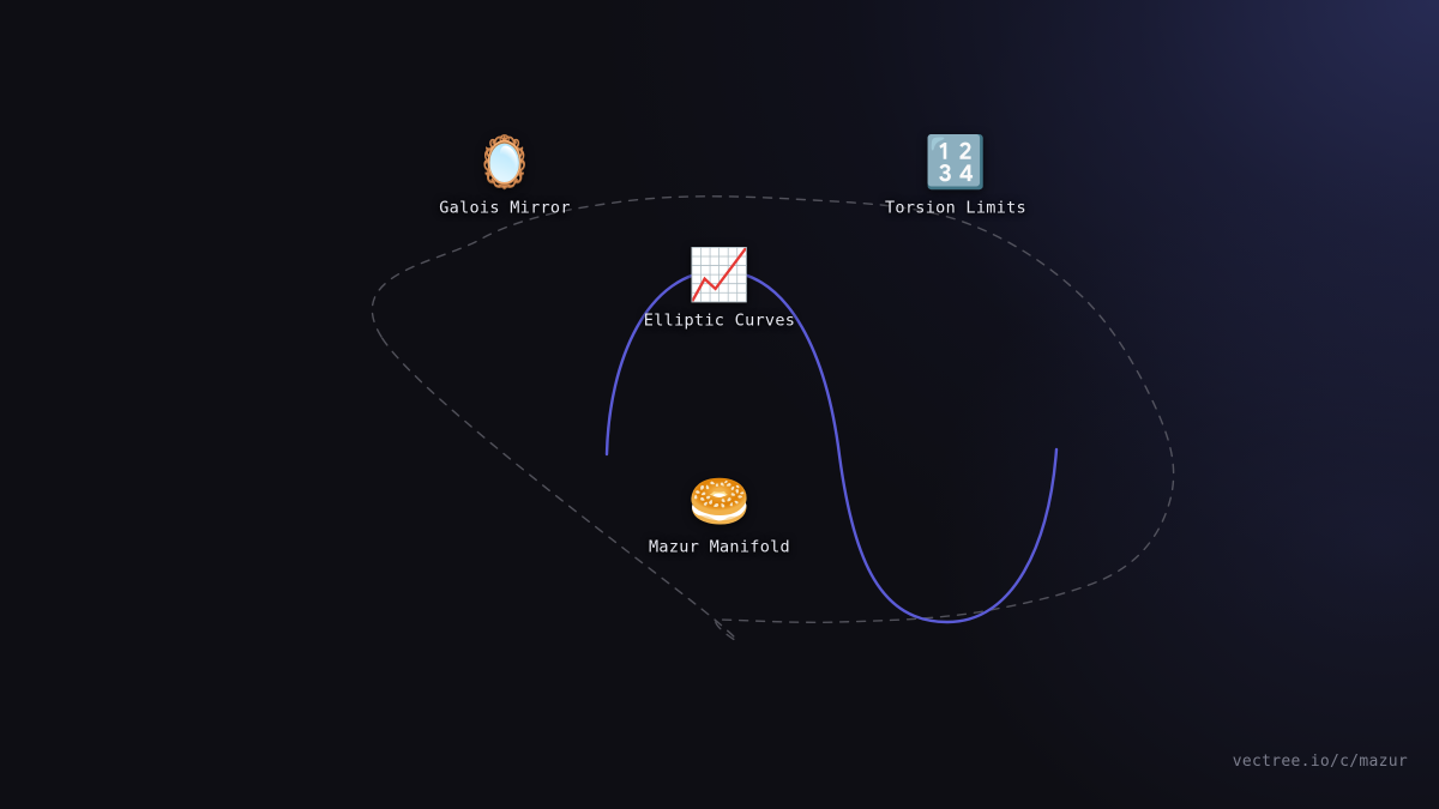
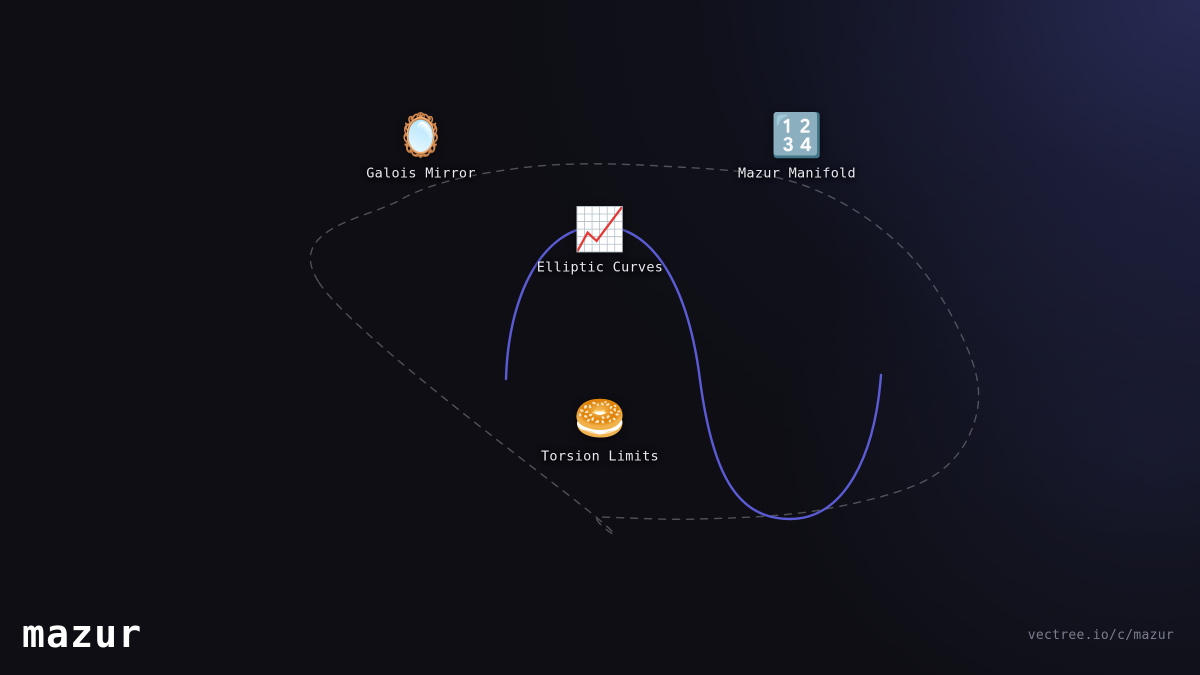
  🪞
  Galois Mirror
  🔢
- Torsion Limits
+ Mazur Manifold
  📈
  Elliptic Curves
  🥯
- Mazur Manifold
+ Torsion Limits
+ mazur
  vectree.io/c/mazur
